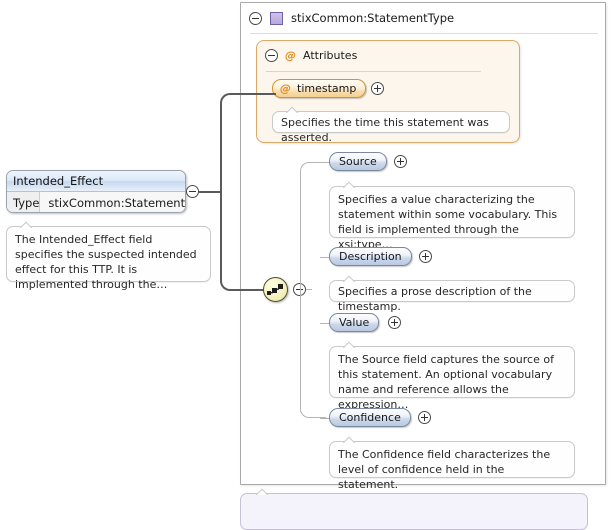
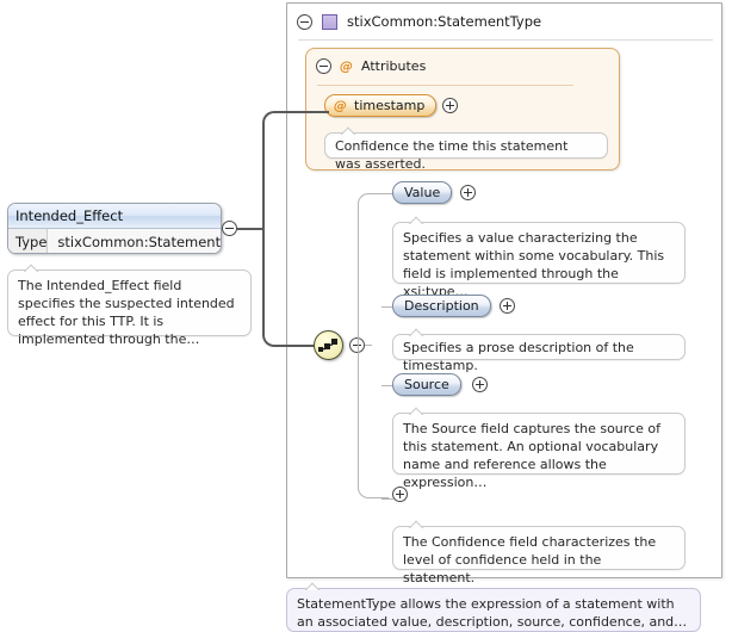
  stixCommon:StatementType
  @
  Attributes
  @
  timestamp
- Specifies the time this statement was asserted.
+ Confidence the time this statement was asserted.
  Intended_Effect
  Type
  stixCommon:Statement
  The Intended_Effect field specifies the suspected intended effect for this TTP. It is implemented through the…
- Source
+ Value
  Specifies a value characterizing the statement within some vocabulary. This field is implemented through the xsi:type…
  Description
  Specifies a prose description of the timestamp.
- Value
+ Source
  The Source field captures the source of this statement. An optional vocabulary name and reference allows the expression…
- Confidence
  The Confidence field characterizes the level of confidence held in the statement.
+ StatementType allows the expression of a statement with an associated value, description, source, confidence, and…
